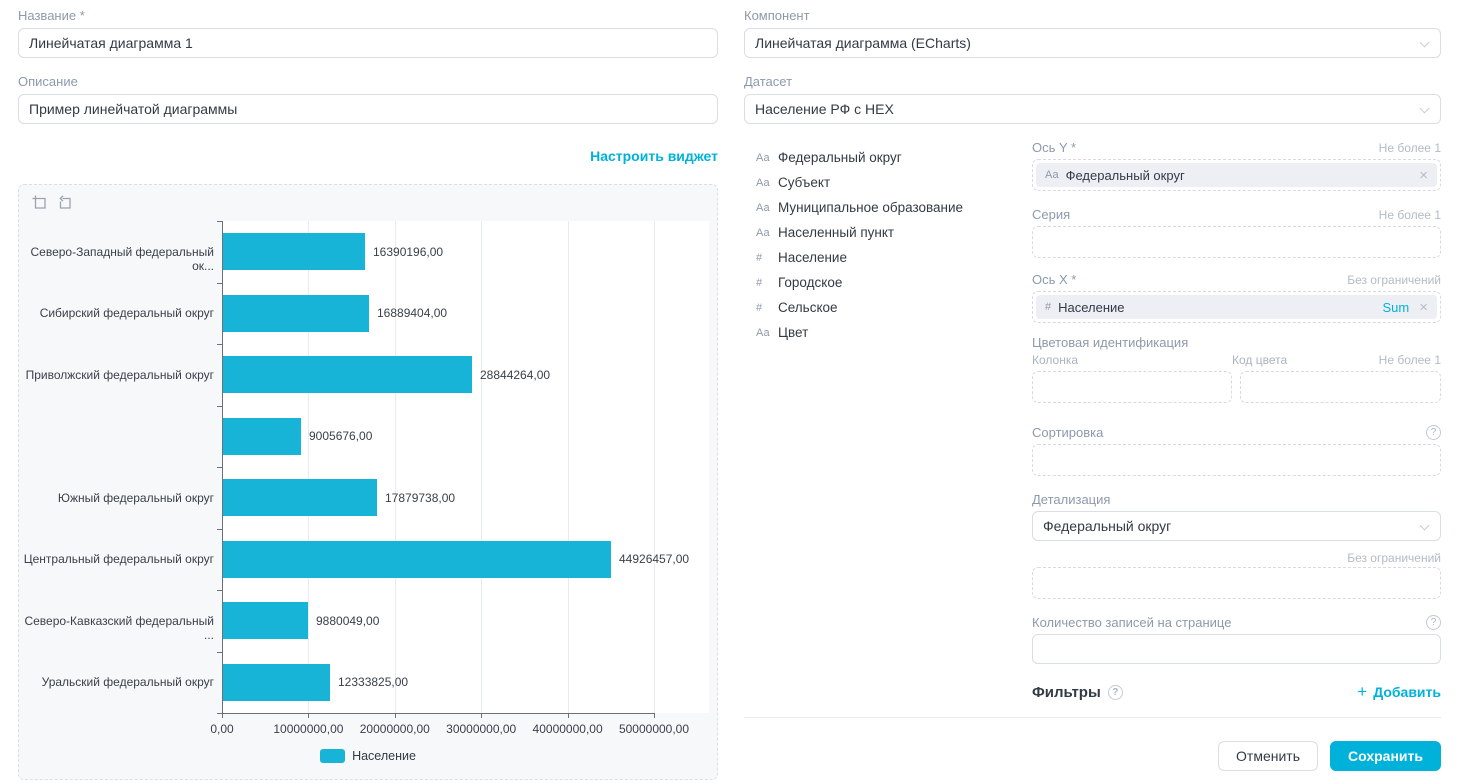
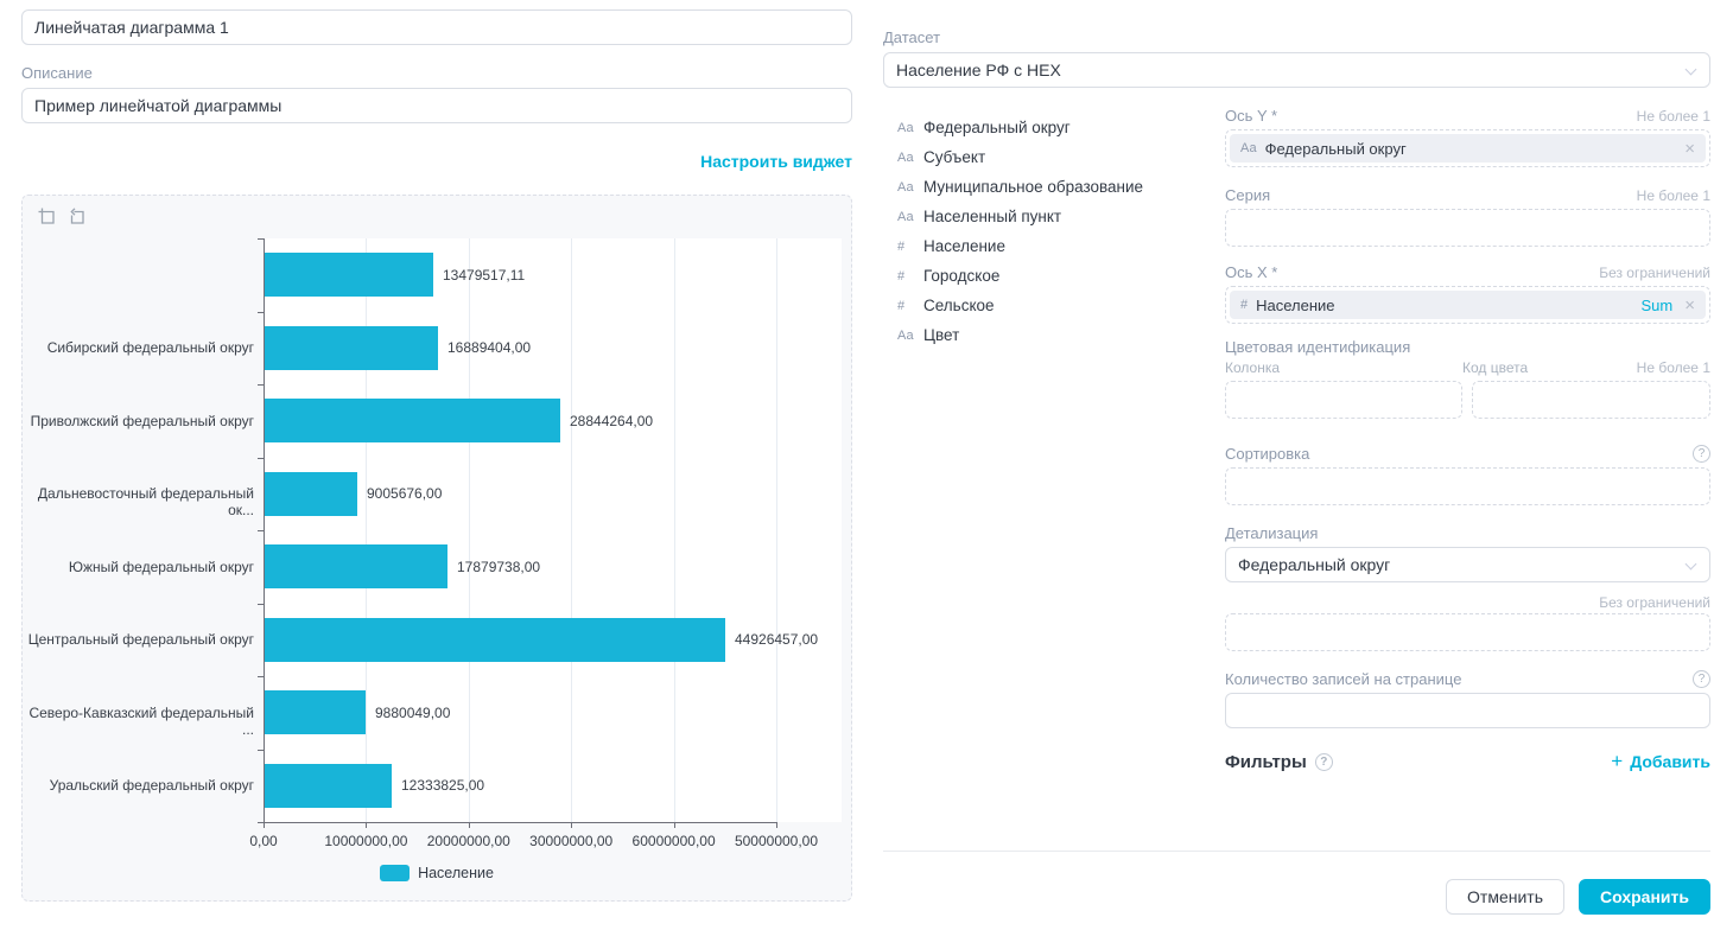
- Название *
  Линейчатая диаграмма 1
  Описание
  Пример линейчатой диаграммы
  Настроить виджет
  0,00
  10000000,00
  20000000,00
  30000000,00
- 40000000,00
+ 60000000,00
  50000000,00
- Северо-Западный федеральный ок...
- 16390196,00
+ 13479517,11
  Сибирский федеральный округ
  16889404,00
  Приволжский федеральный округ
  28844264,00
+ Дальневосточный федеральный ок...
  9005676,00
  Южный федеральный округ
  17879738,00
  Центральный федеральный округ
  44926457,00
  Северо-Кавказский федеральный ...
  9880049,00
  Уральский федеральный округ
  12333825,00
  Население
- Компонент
- Линейчатая диаграмма (ECharts)
  Датасет
  Население РФ с HEX
  Аа
  Федеральный округ
  Аа
  Субъект
  Аа
  Муниципальное образование
  Аа
  Населенный пункт
  #
  Население
  #
  Городское
  #
  Сельское
  Аа
  Цвет
  Ось Y *
  Не более 1
  Аа
  Федеральный округ
  ×
  Серия
  Не более 1
  Ось X *
  Без ограничений
  #
  Население
  Sum
  ×
  Цветовая идентификация
  Колонка
  Код цвета
  Не более 1
  Сортировка
  ?
  Детализация
  Федеральный округ
  Без ограничений
  Количество записей на странице
  ?
  Фильтры
  ?
  +
  Добавить
  Отменить
  Сохранить
